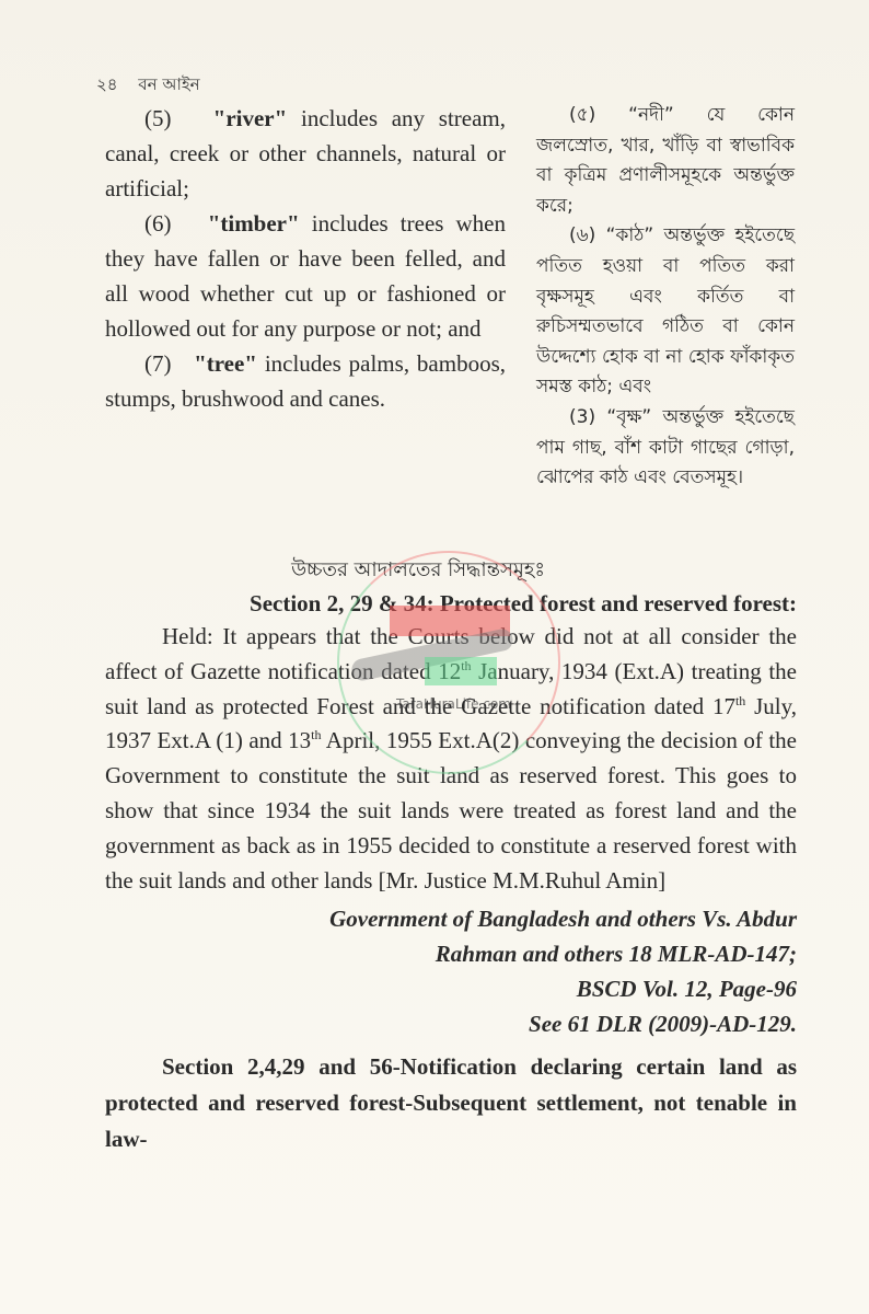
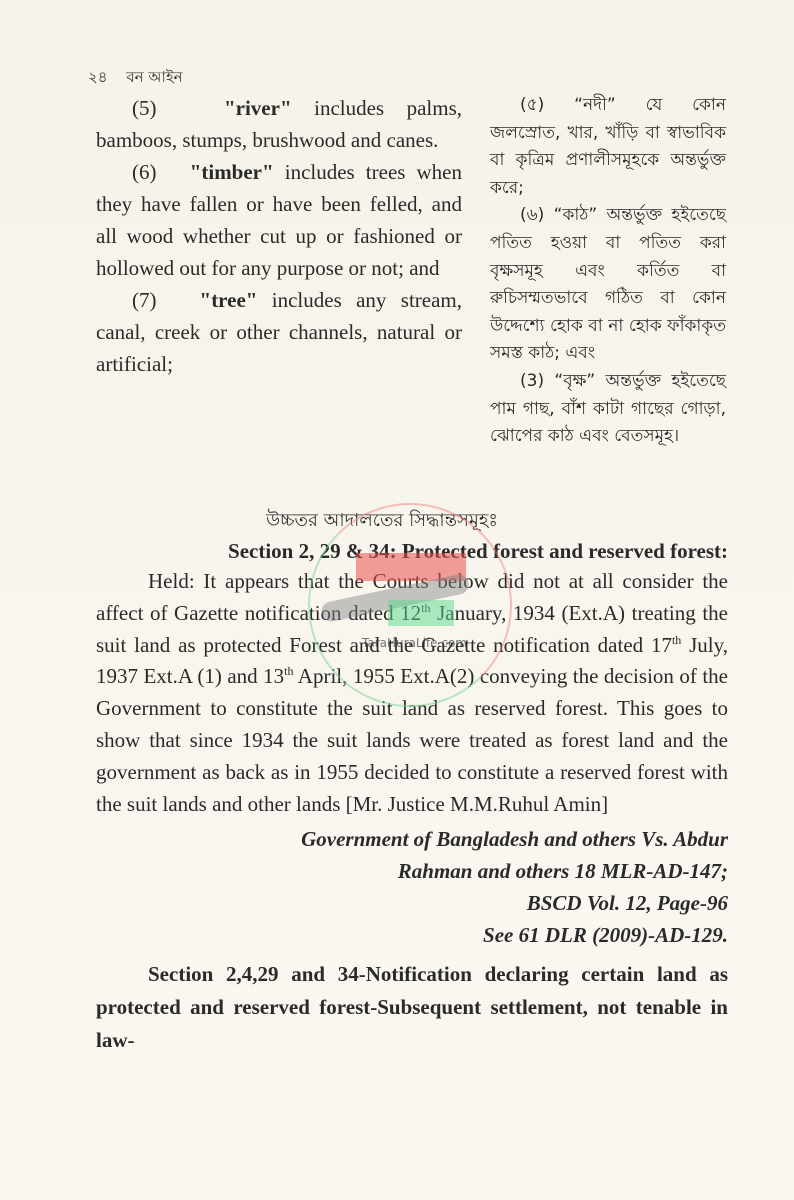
  ২৪ বন আইন
- (5) "river" includes any stream, canal, creek or other channels, natural or artificial;
+ (5) "river" includes palms, bamboos, stumps, brushwood and canes.
  (6) "timber" includes trees when they have fallen or have been felled, and all wood whether cut up or fashioned or hollowed out for any purpose or not; and
- (7) "tree" includes palms, bamboos, stumps, brushwood and canes.
+ (7) "tree" includes any stream, canal, creek or other channels, natural or artificial;
  (৫) “নদী” যে কোন জলস্রোত, খার, খাঁড়ি বা স্বাভাবিক বা কৃত্রিম প্রণালীসমূহকে অন্তর্ভুক্ত করে;
  (৬) “কাঠ” অন্তর্ভুক্ত হইতেছে পতিত হওয়া বা পতিত করা বৃক্ষসমূহ এবং কর্তিত বা রুচিসম্মতভাবে গঠিত বা কোন উদ্দেশ্যে হোক বা না হোক ফাঁকাকৃত সমস্ত কাঠ; এবং
  (3) “বৃক্ষ” অন্তর্ভুক্ত হইতেছে পাম গাছ, বাঁশ কাটা গাছের গোড়া, ঝোপের কাঠ এবং বেতসমূহ।
  উচ্চতর আদালতের সিদ্ধান্তসমূহঃ
  Section 2, 29 & 34: Protected forest and reserved forest:
  Held: It appears that the Courts below did not at all consider the affect of Gazette notification dated 12th January, 1934 (Ext.A) treating the suit land as protected Forest and the Gazette notification dated 17th July, 1937 Ext.A (1) and 13th April, 1955 Ext.A(2) conveying the decision of the Government to constitute the suit land as reserved forest. This goes to show that since 1934 the suit lands were treated as forest land and the government as back as in 1955 decided to constitute a reserved forest with the suit lands and other lands [Mr. Justice M.M.Ruhul Amin]
  Government of Bangladesh and others Vs. Abdur
  Rahman and others 18 MLR-AD-147;
  BSCD Vol. 12, Page-96
  See 61 DLR (2009)-AD-129.
- Section 2,4,29 and 56-Notification declaring certain land as protected and reserved forest-Subsequent settlement, not tenable in law-
+ Section 2,4,29 and 34-Notification declaring certain land as protected and reserved forest-Subsequent settlement, not tenable in law-
  TaraHuraLife.com
